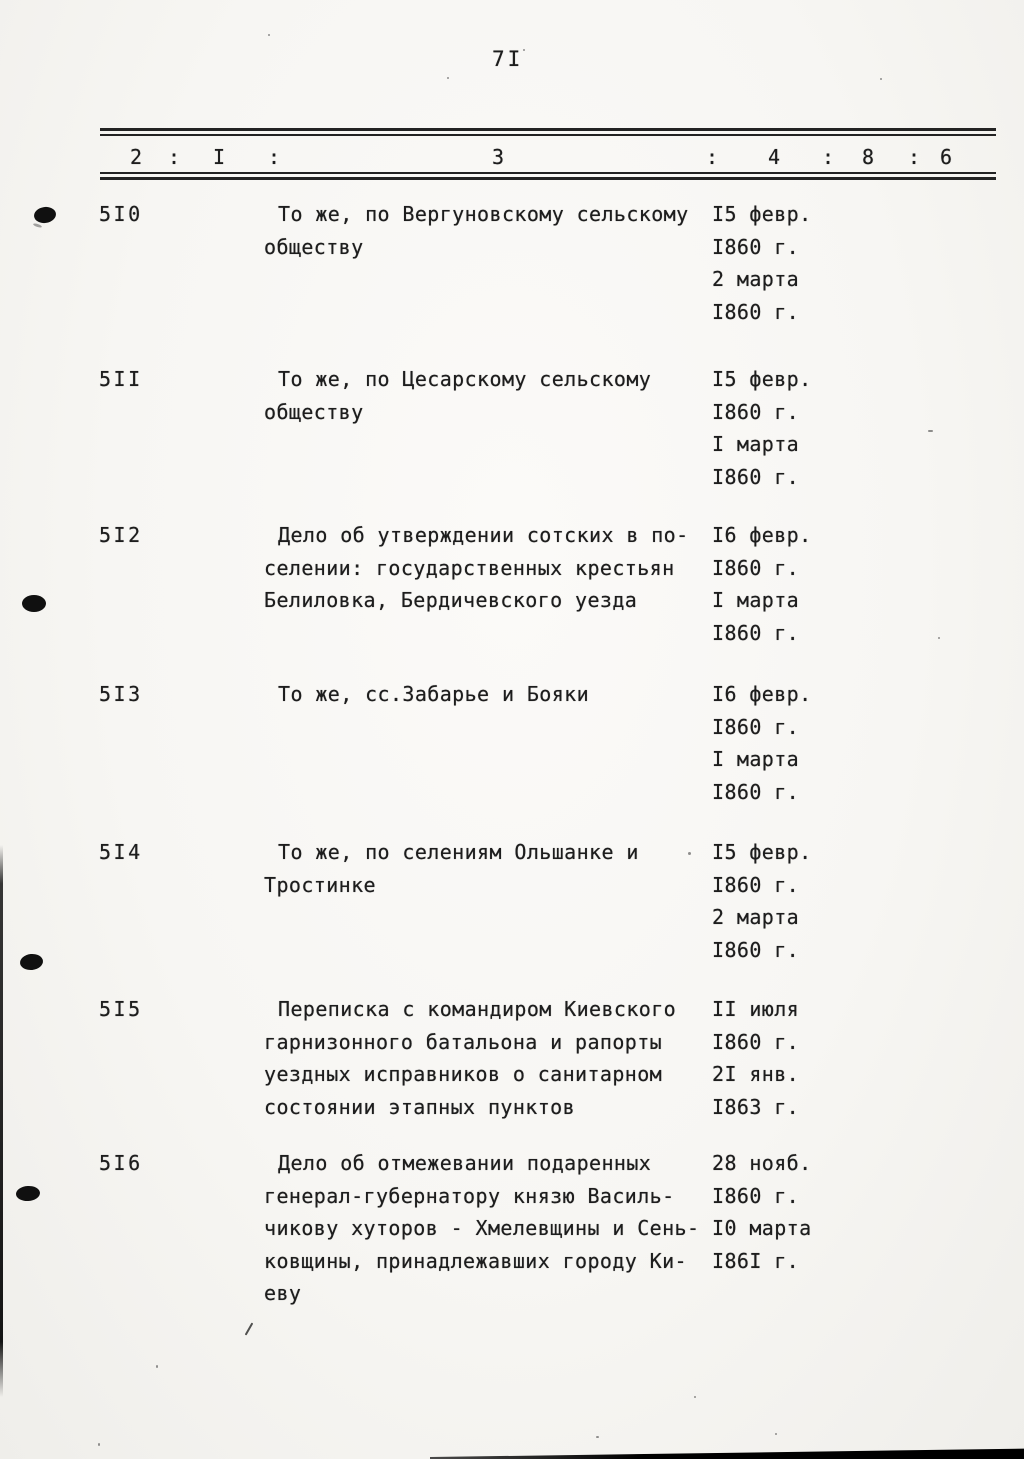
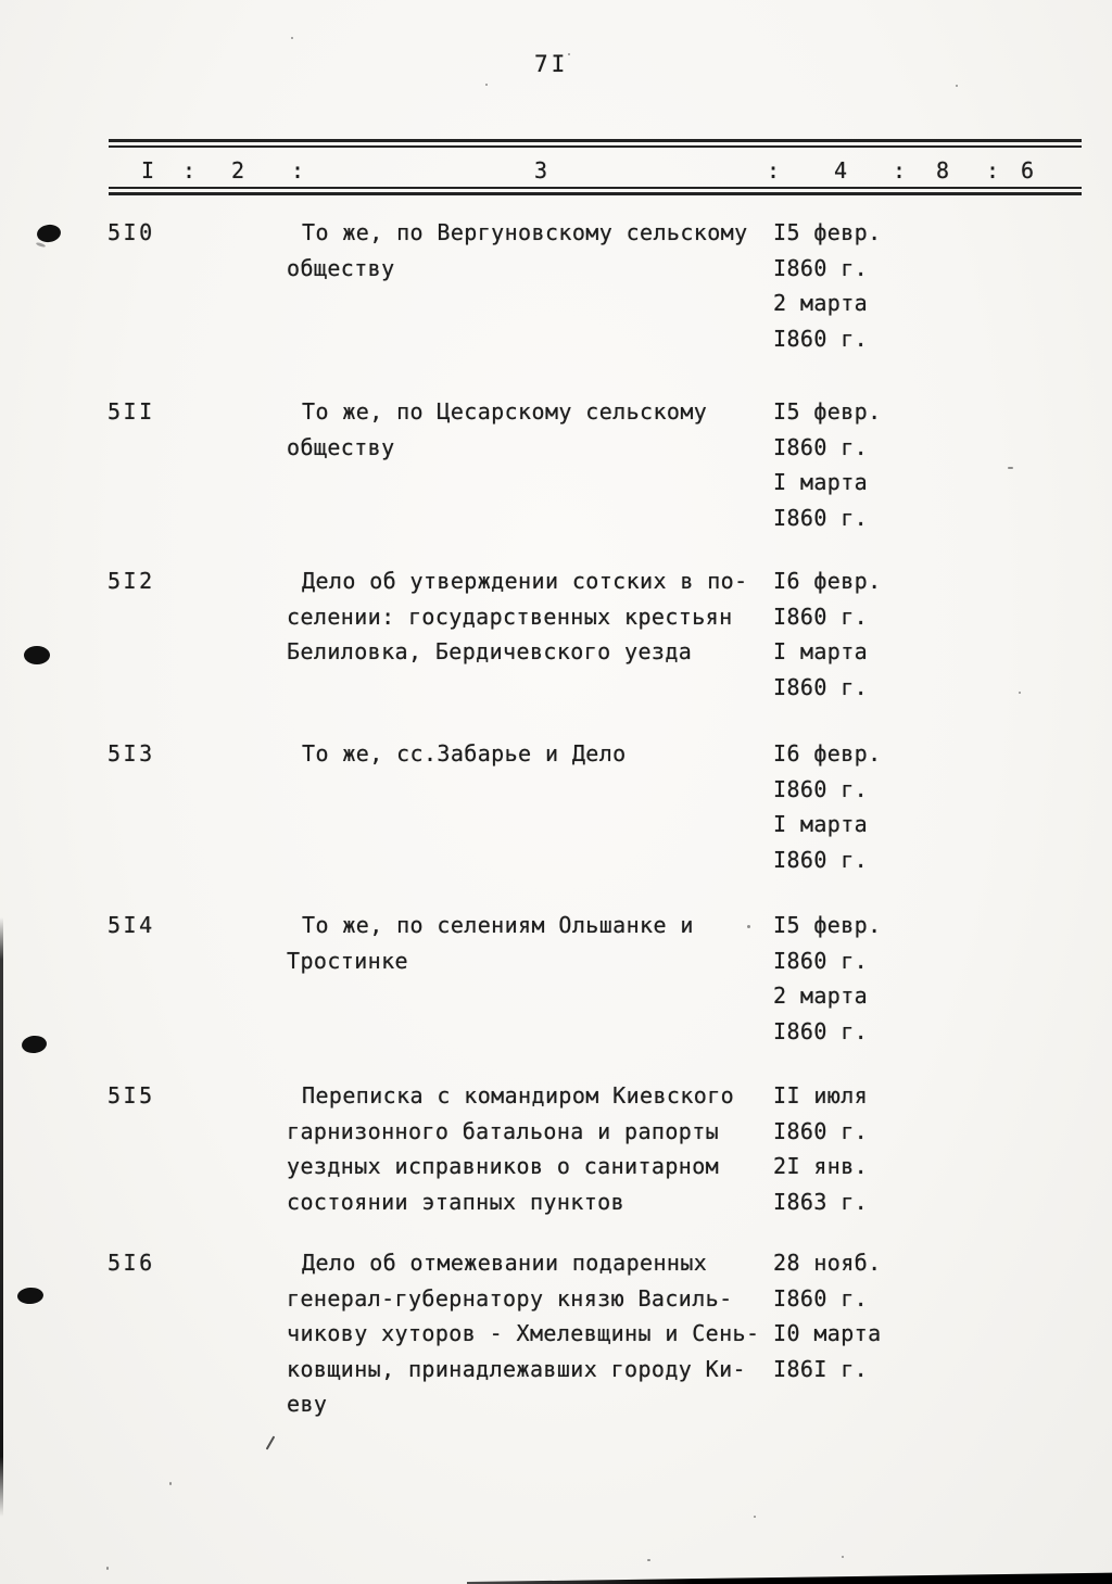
  7I
- 2
+ I
  :
- I
+ 2
  :
  3
  :
  4
  :
  8
  :
  6
  5I0
  То же, по Вергуновскому сельскому
  обществу
  I5 февр.
  I860 г.
  2 марта
  I860 г.
  5II
  То же, по Цесарскому сельскому
  обществу
  I5 февр.
  I860 г.
  I марта
  I860 г.
  5I2
  Дело об утверждении сотских в по-
  селении: государственных крестьян
  Белиловка, Бердичевского уезда
  I6 февр.
  I860 г.
  I марта
  I860 г.
  5I3
- То же, сс.Забарье и Бояки
+ То же, сс.Забарье и Дело
  I6 февр.
  I860 г.
  I марта
  I860 г.
  5I4
  То же, по селениям Ольшанке и
  Тростинке
  I5 февр.
  I860 г.
  2 марта
  I860 г.
  5I5
  Переписка с командиром Киевского
  гарнизонного батальона и рапорты
  уездных исправников о санитарном
  состоянии этапных пунктов
  II июля
  I860 г.
  2I янв.
  I863 г.
  5I6
  Дело об отмежевании подаренных
  генерал-губернатору князю Василь-
  чикову хуторов - Хмелевщины и Сень-
  ковщины, принадлежавших городу Ки-
  еву
  28 нояб.
  I860 г.
  I0 марта
  I86I г.
